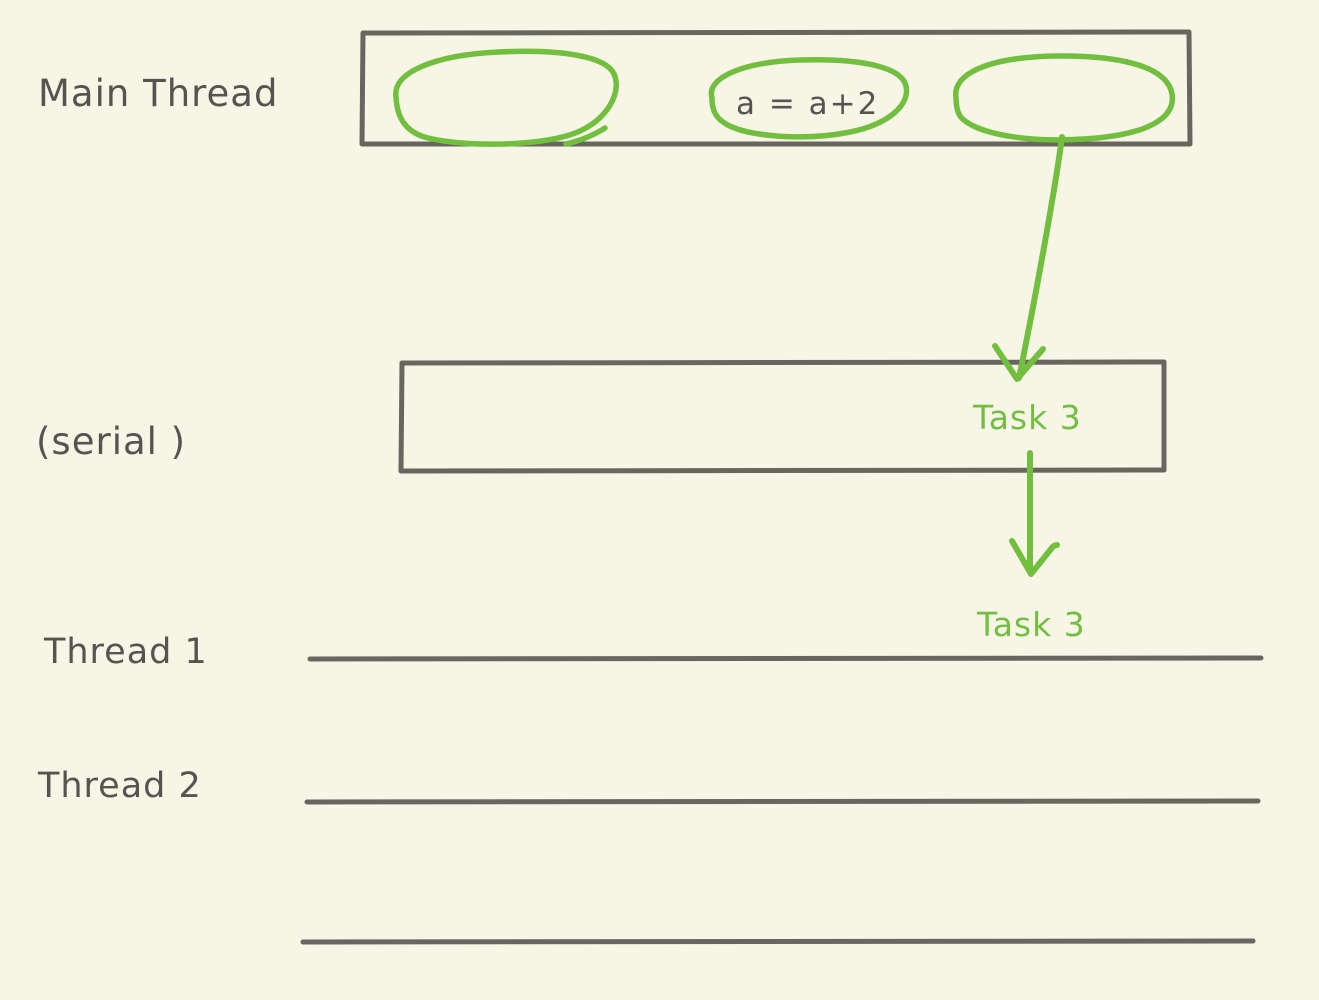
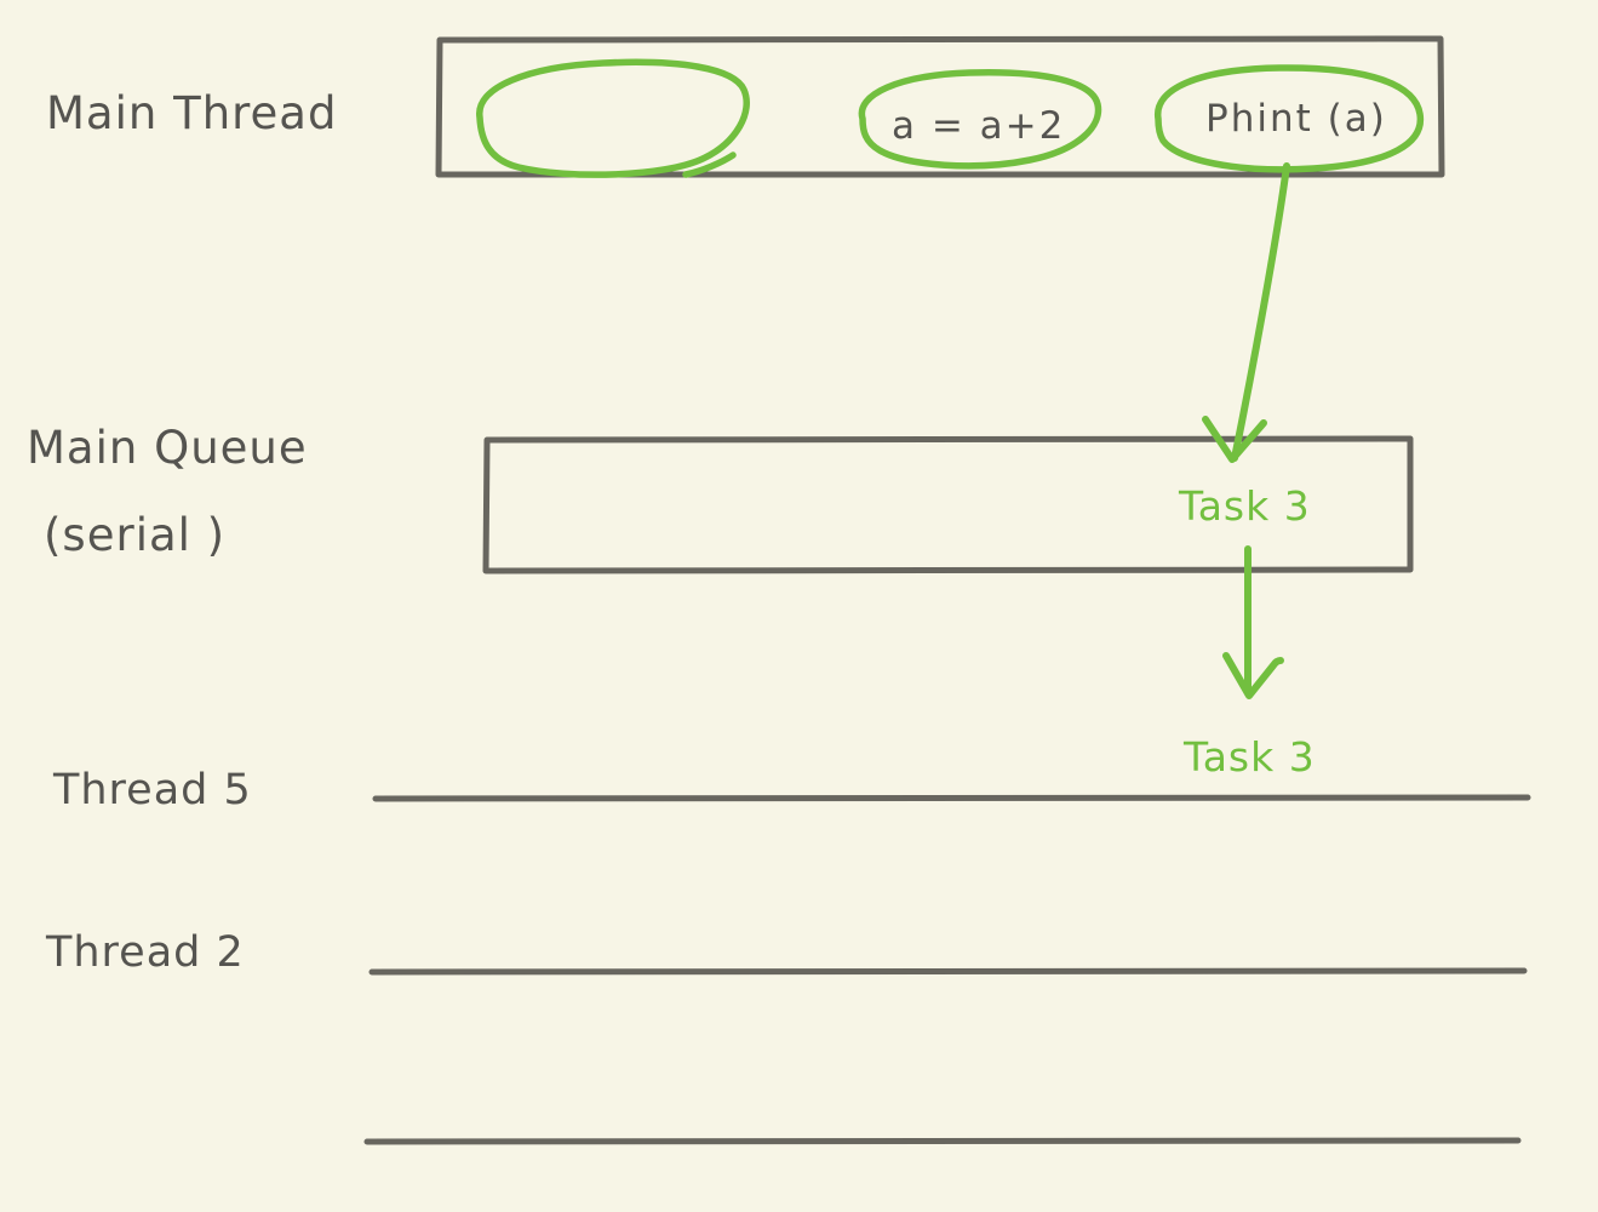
  Main Thread
+ Main Queue
  (serial )
- Thread 1
+ Thread 5
  Thread 2
  a = a+2
+ Phint (a)
  Task 3
  Task 3
